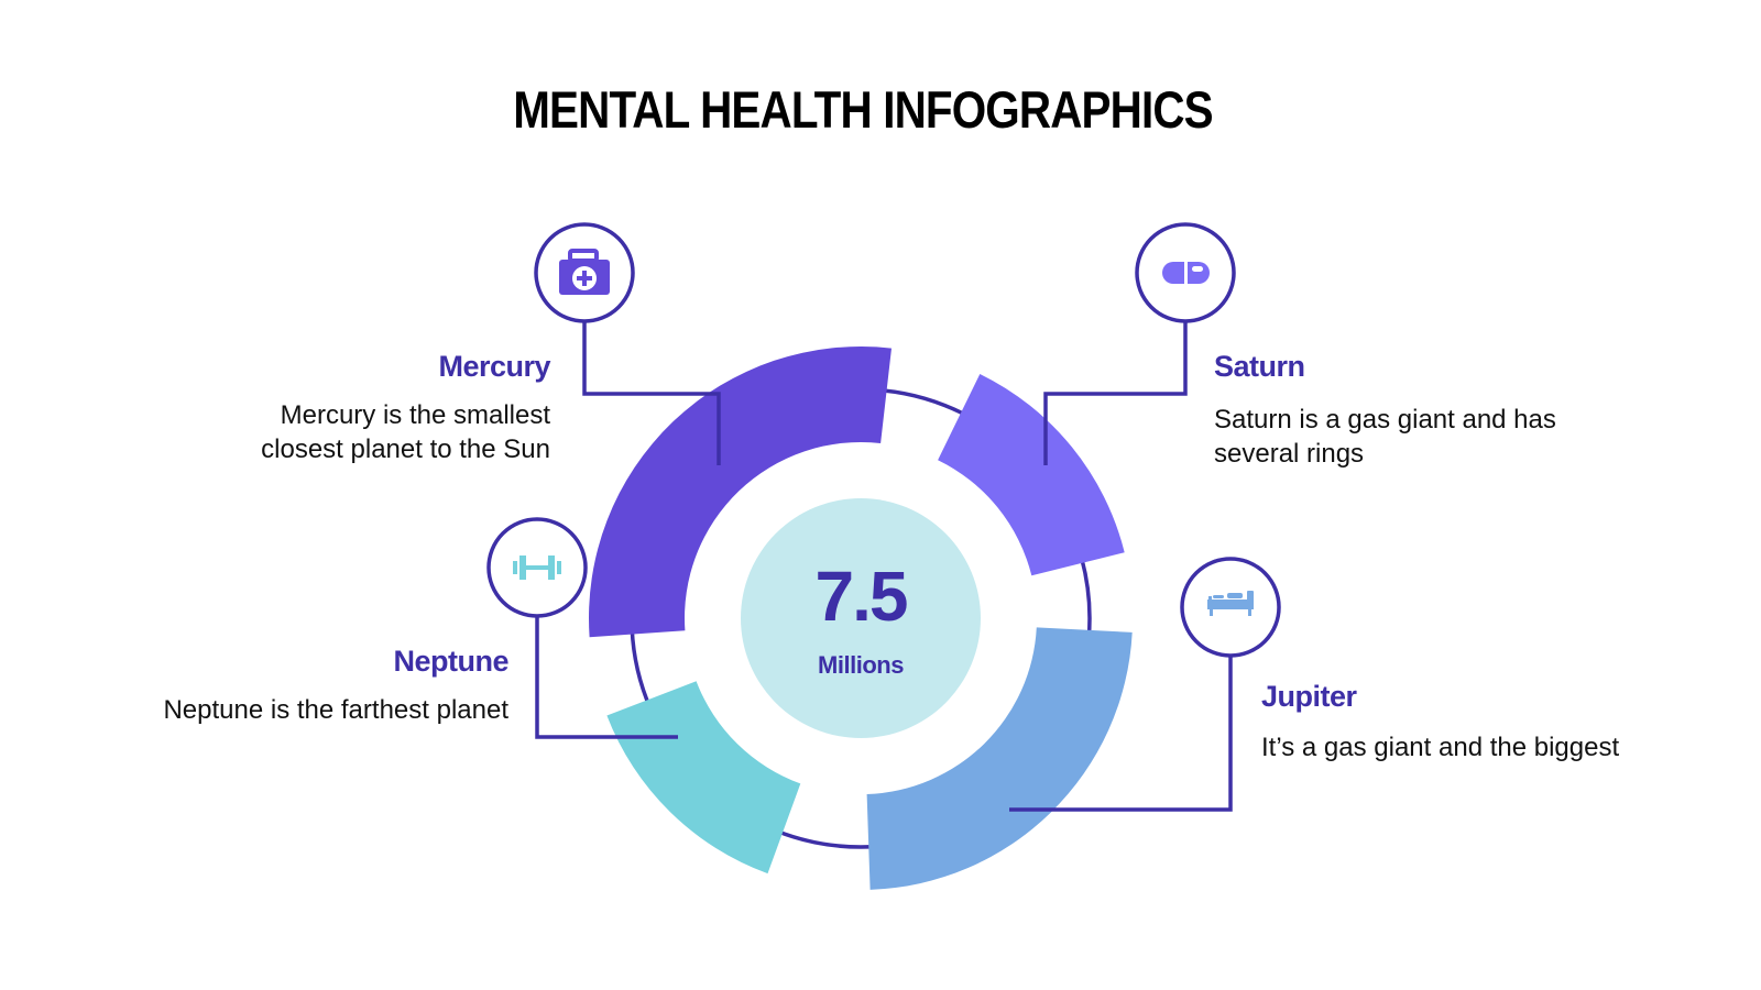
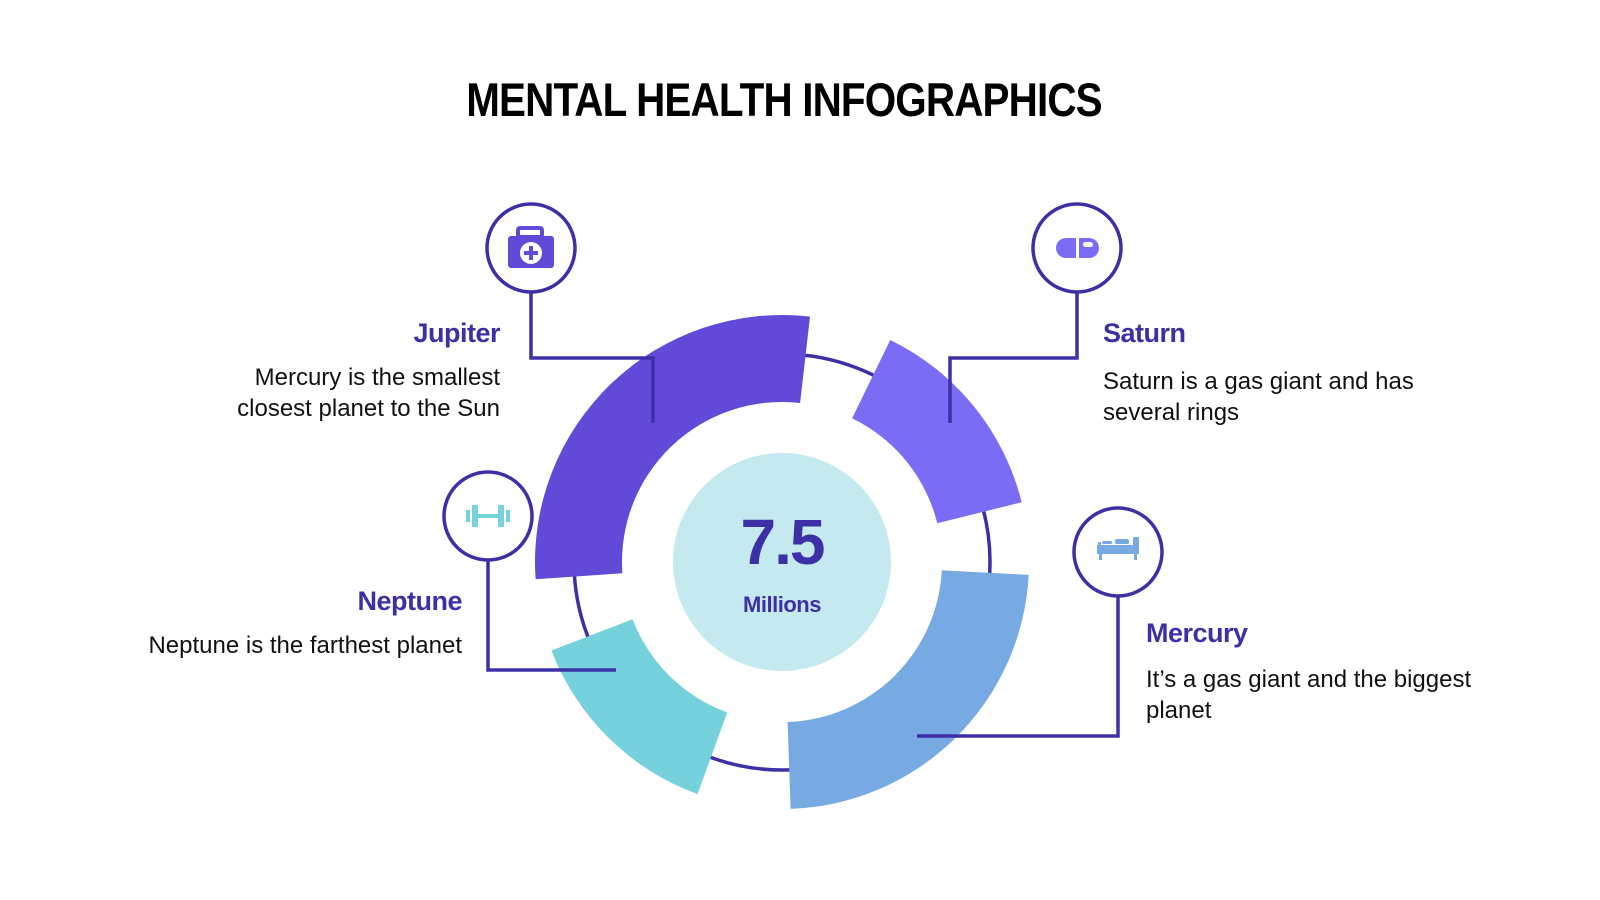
  MENTAL HEALTH INFOGRAPHICS
  7.5
  Millions
- Mercury
+ Jupiter
  Mercury is the smallest
  closest planet to the Sun
  Saturn
  Saturn is a gas giant and has
  several rings
  Neptune
  Neptune is the farthest planet
- Jupiter
+ Mercury
  It’s a gas giant and the biggest
+ planet
